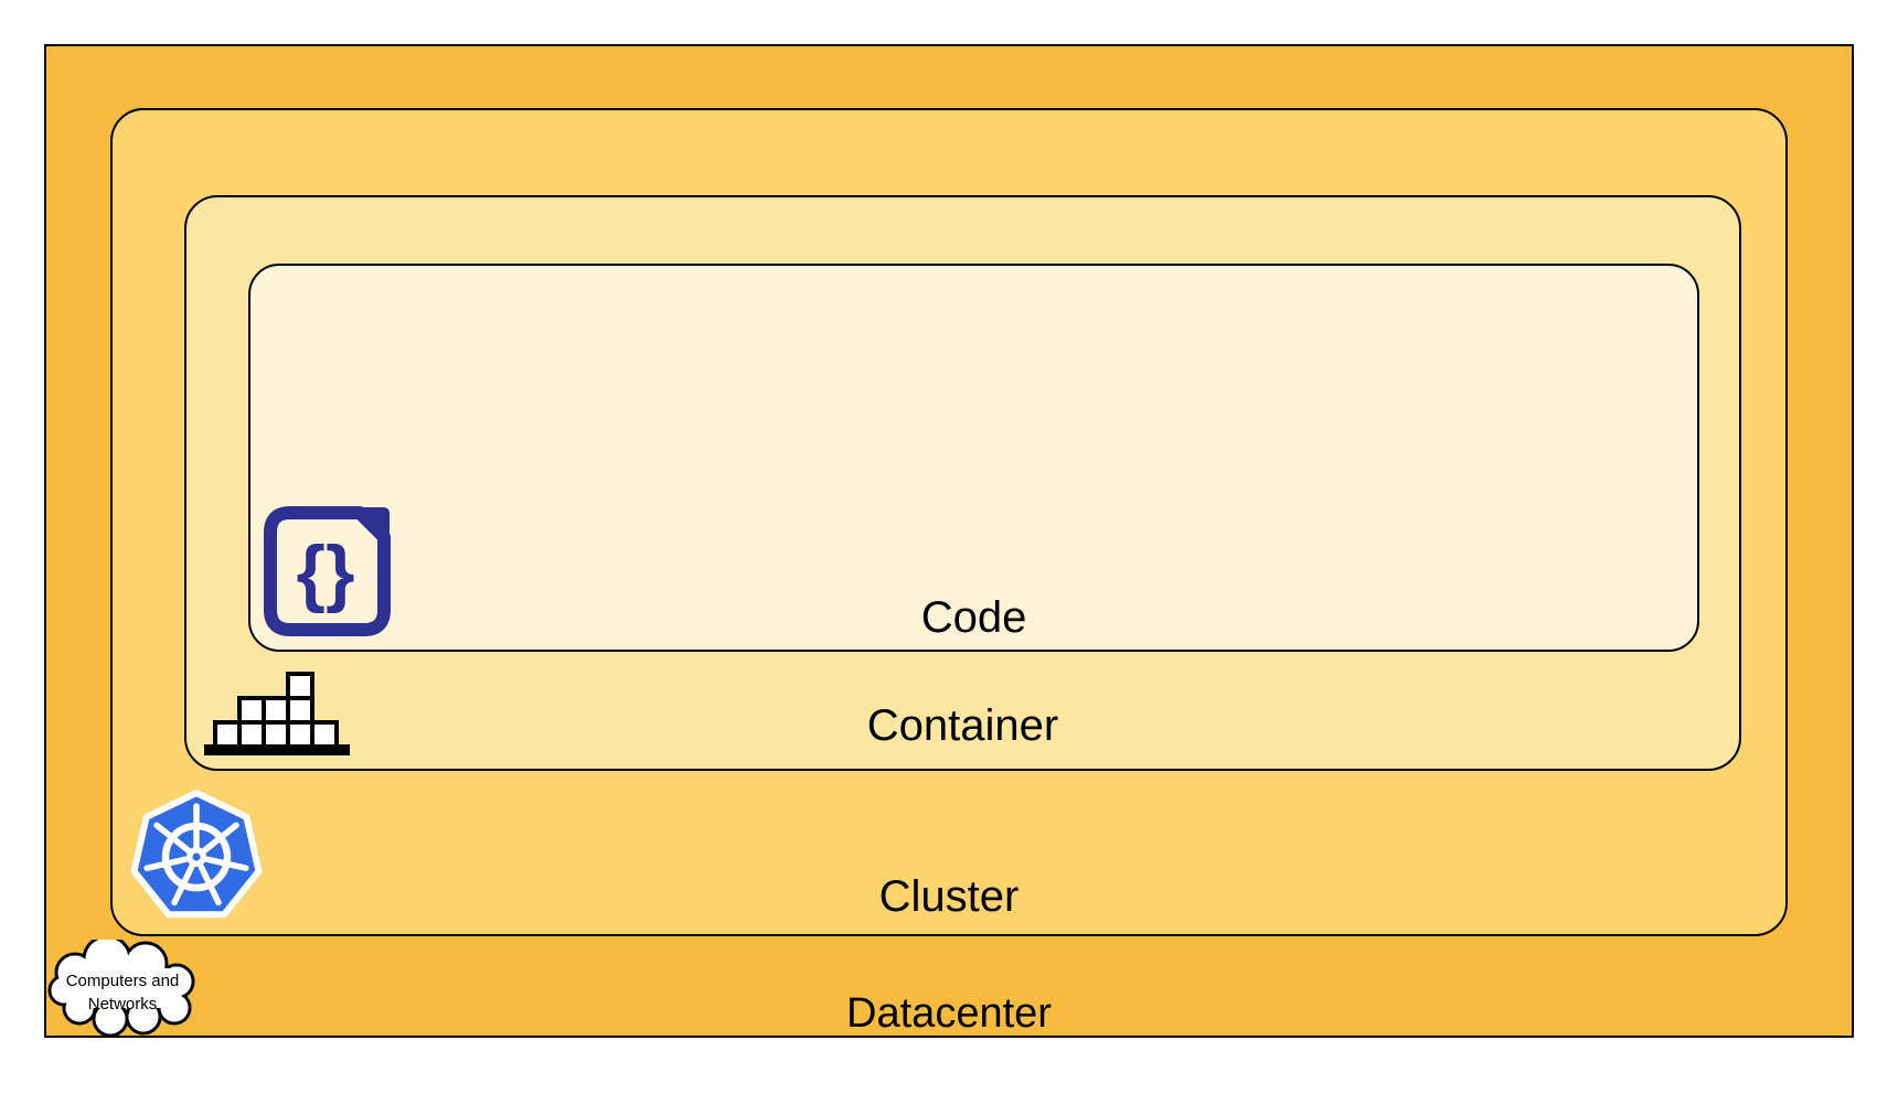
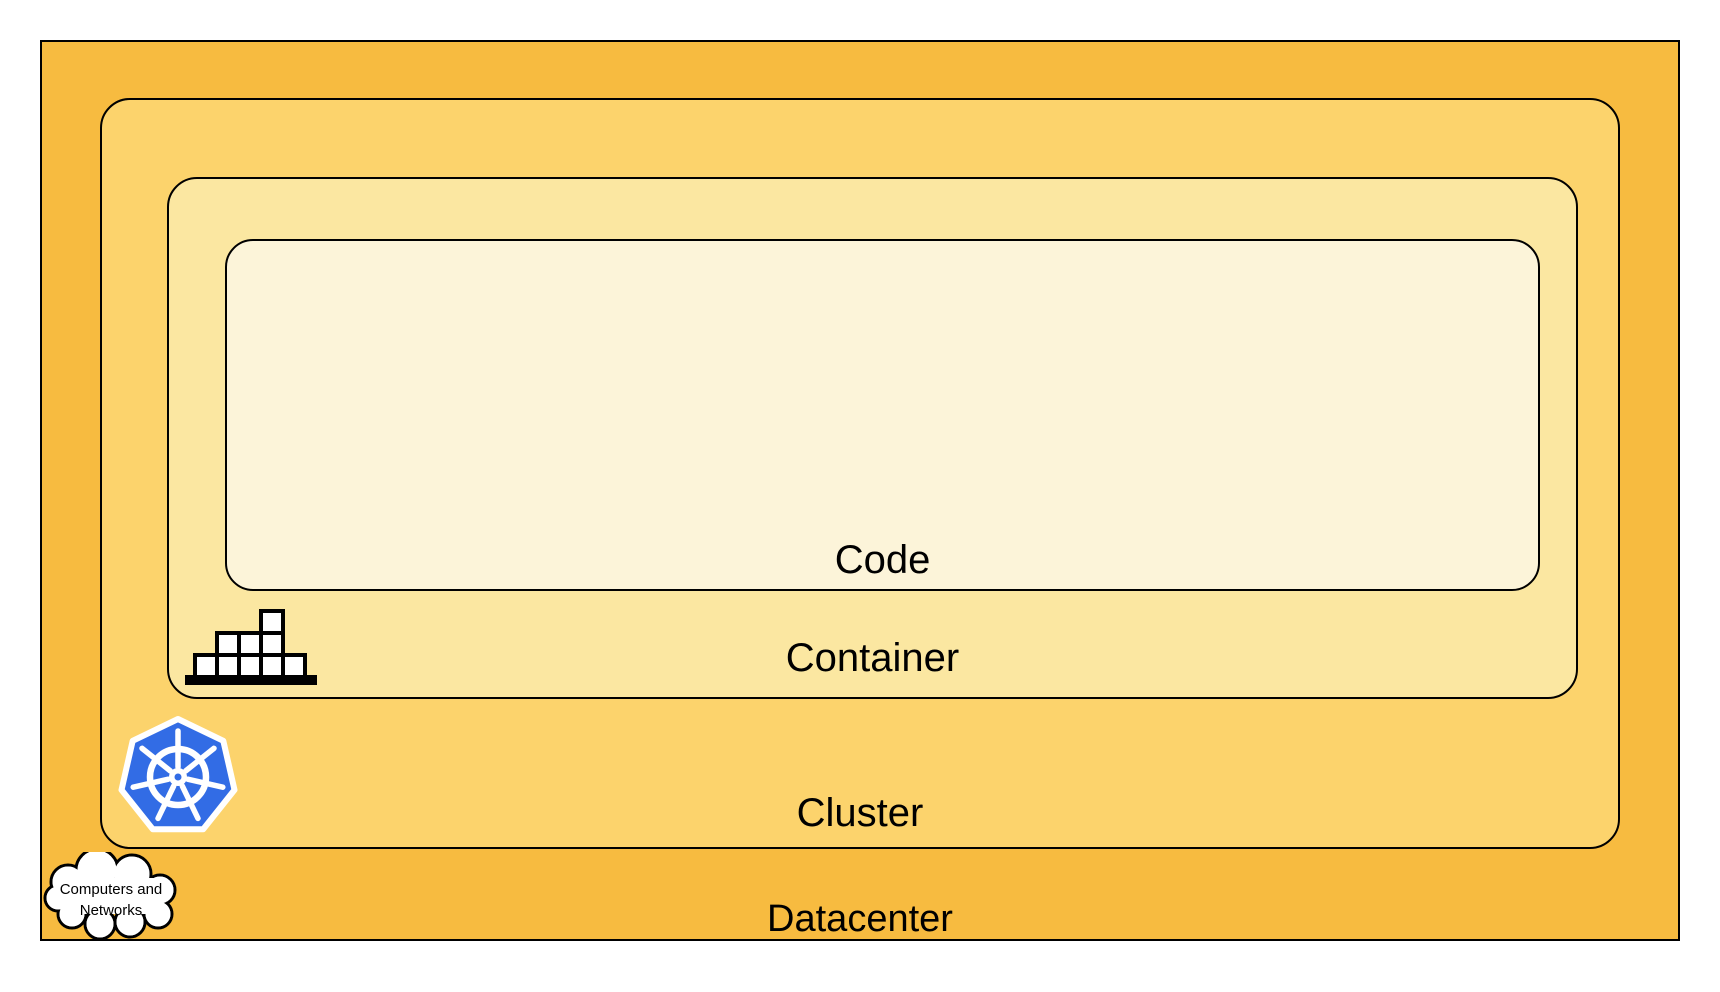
- {}
  Code
  Container
  Cluster
  Computers and
  Networks
  Datacenter
